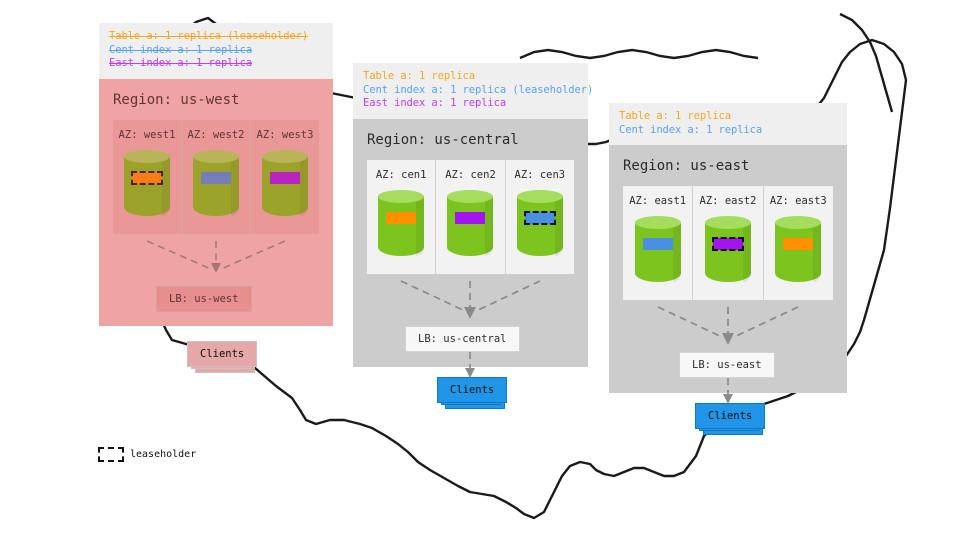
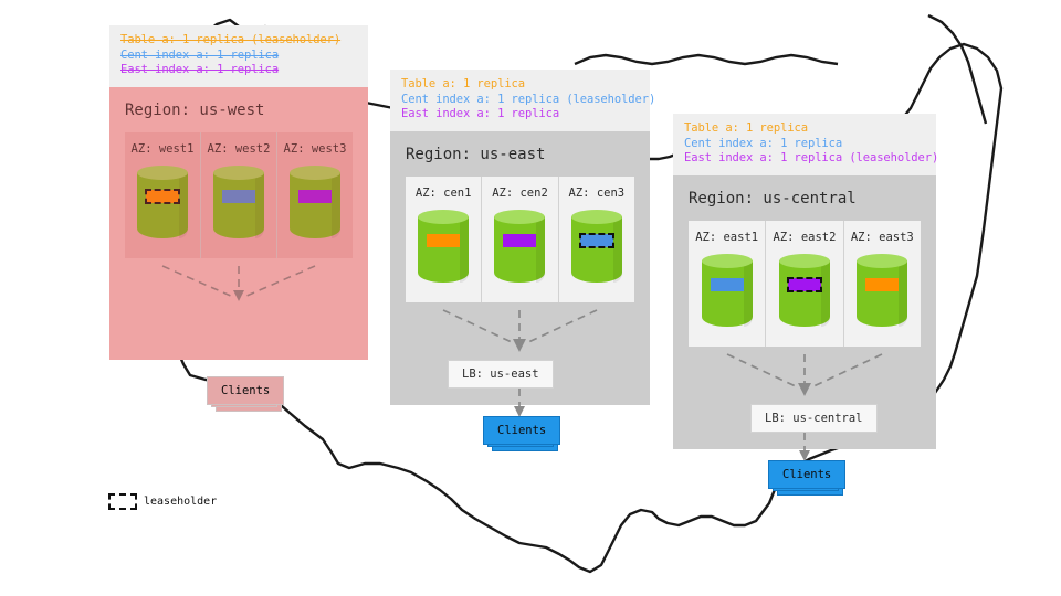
  Table a: 1 replica (leaseholder)
  Cent index a: 1 replica
  East index a: 1 replica
  Region: us-west
  AZ: west1
  AZ: west2
  AZ: west3
- LB: us-west
  Clients
  Table a: 1 replica
  Cent index a: 1 replica (leaseholder)
  East index a: 1 replica
- Region: us-central
+ Region: us-east
  AZ: cen1
  AZ: cen2
  AZ: cen3
- LB: us-central
+ LB: us-east
  Clients
  Table a: 1 replica
  Cent index a: 1 replica
+ East index a: 1 replica (leaseholder)
- Region: us-east
+ Region: us-central
  AZ: east1
  AZ: east2
  AZ: east3
- LB: us-east
+ LB: us-central
  Clients
  leaseholder
